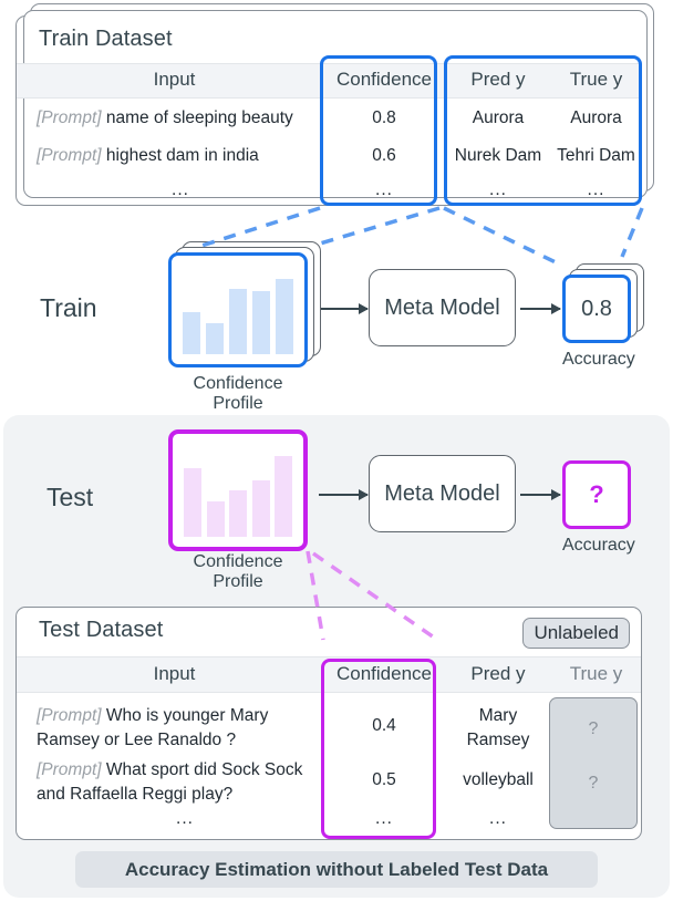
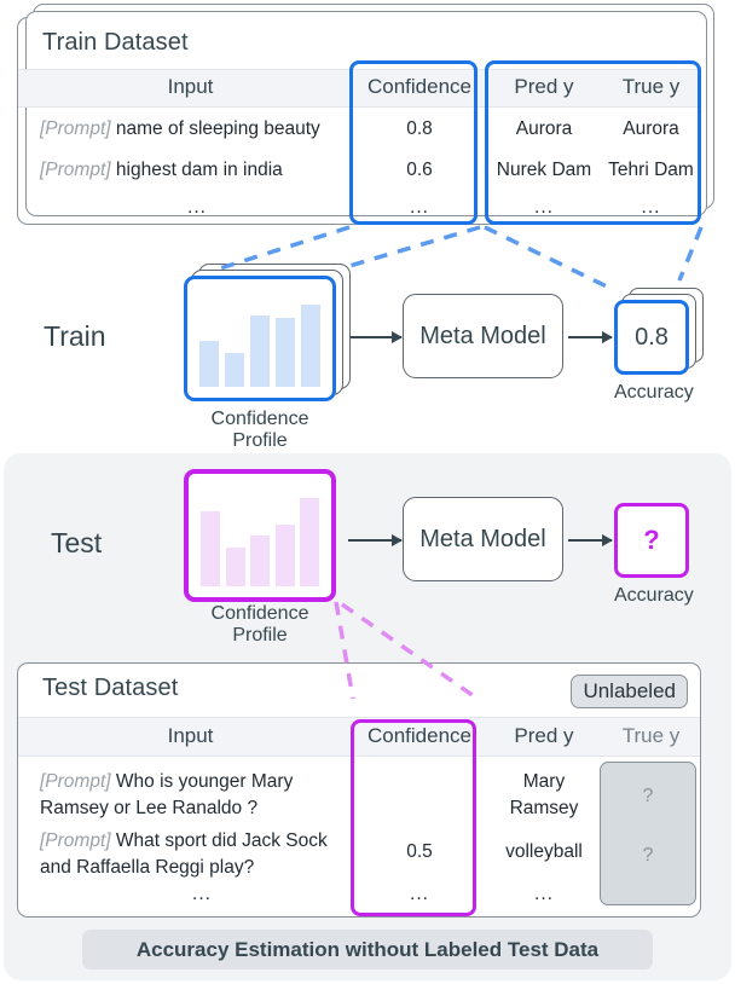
  Train Dataset
  Input
  Confidence
  Pred y
  True y
  [Prompt] name of sleeping beauty
  0.8
  Aurora
  Aurora
  [Prompt] highest dam in india
  0.6
  Nurek Dam
  Tehri Dam
  ...
  ...
  ...
  ...
  Train
  Confidence Profile
  Meta Model
  0.8
  Accuracy
  Test
  Confidence Profile
  Meta Model
  ?
  Accuracy
  Test Dataset
  Unlabeled
  Input
  Confidence
  Pred y
  True y
  ?
  ?
  [Prompt] Who is younger Mary
  Ramsey or Lee Ranaldo ?
- 0.4
  Mary
  Ramsey
- [Prompt] What sport did Sock Sock
+ [Prompt] What sport did Jack Sock
  and Raffaella Reggi play?
  0.5
  volleyball
  ...
  ...
  ...
  Accuracy Estimation without Labeled Test Data
